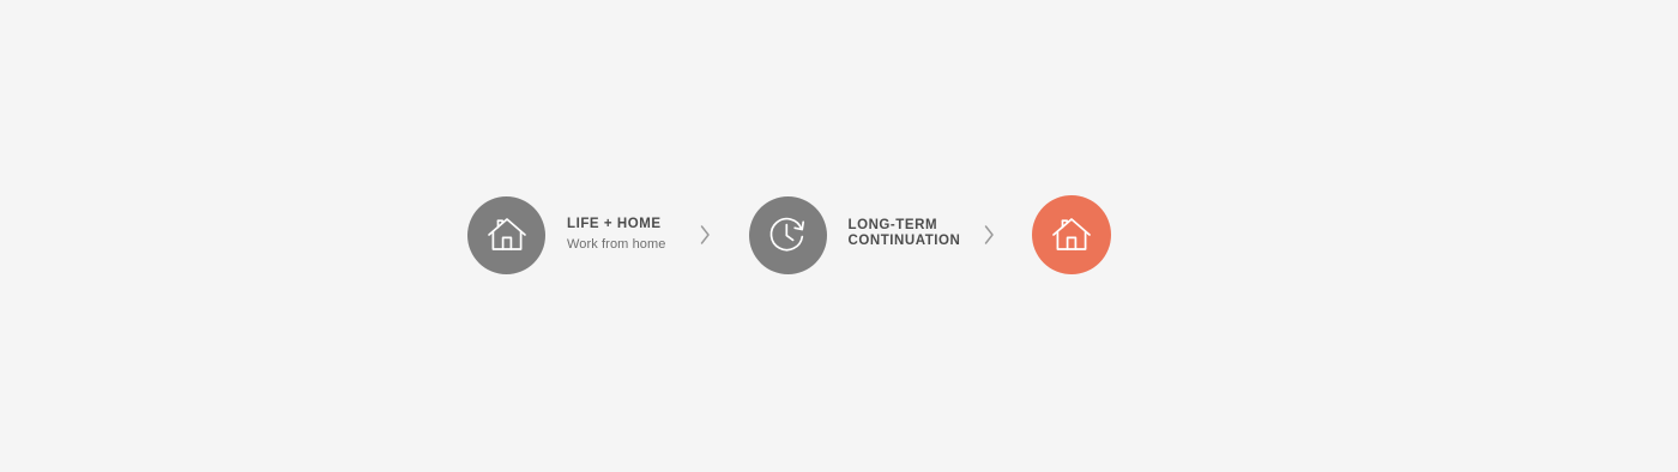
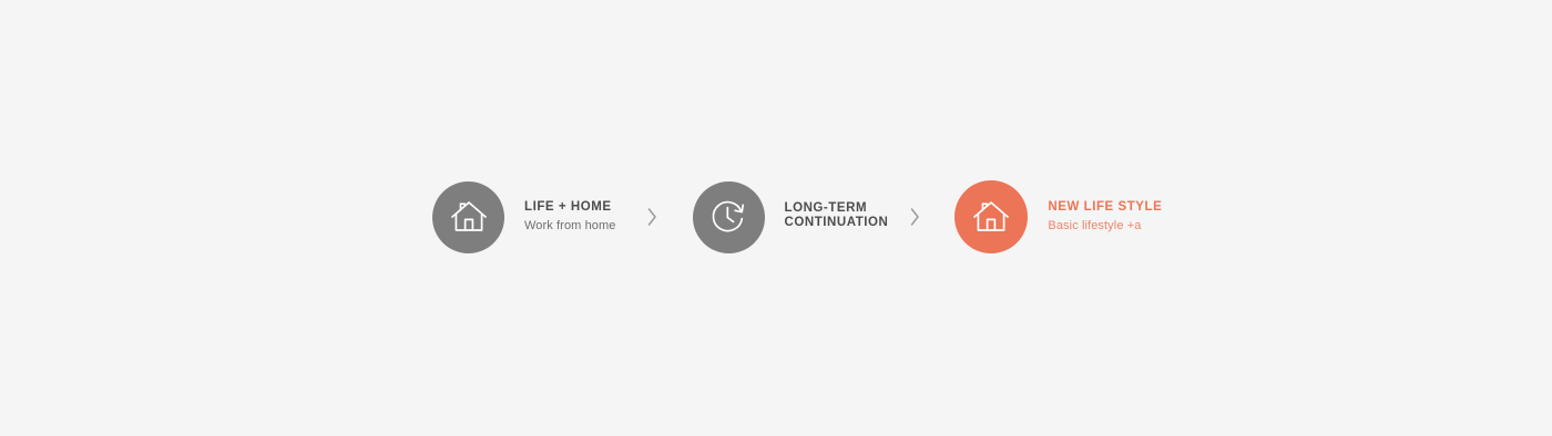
  LIFE + HOME
  Work from home
  LONG-TERM
  CONTINUATION
+ NEW LIFE STYLE
+ Basic lifestyle +a
